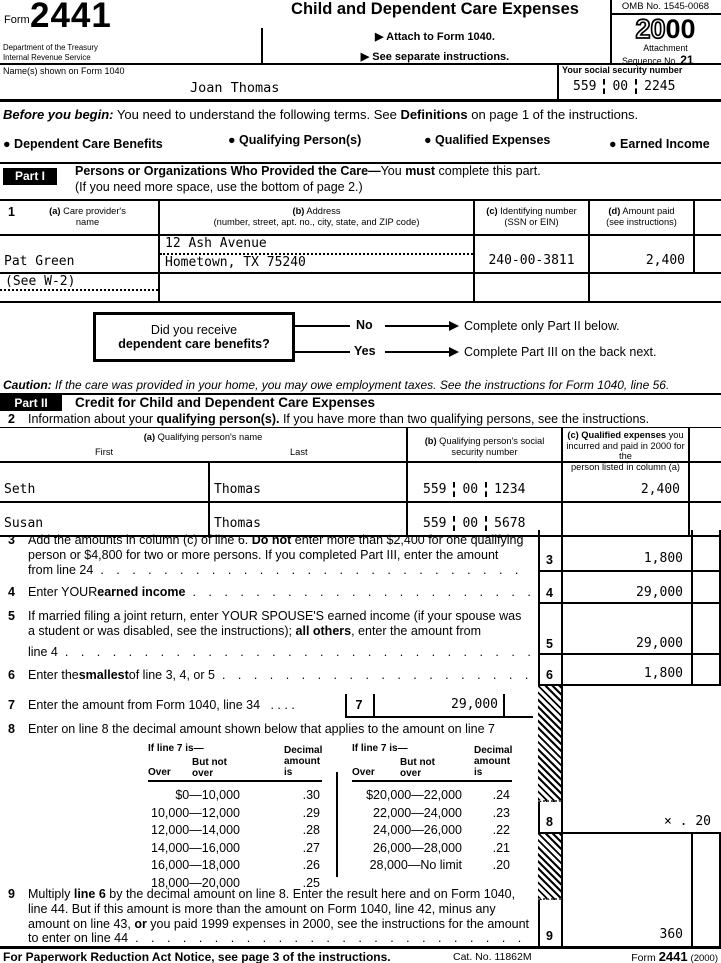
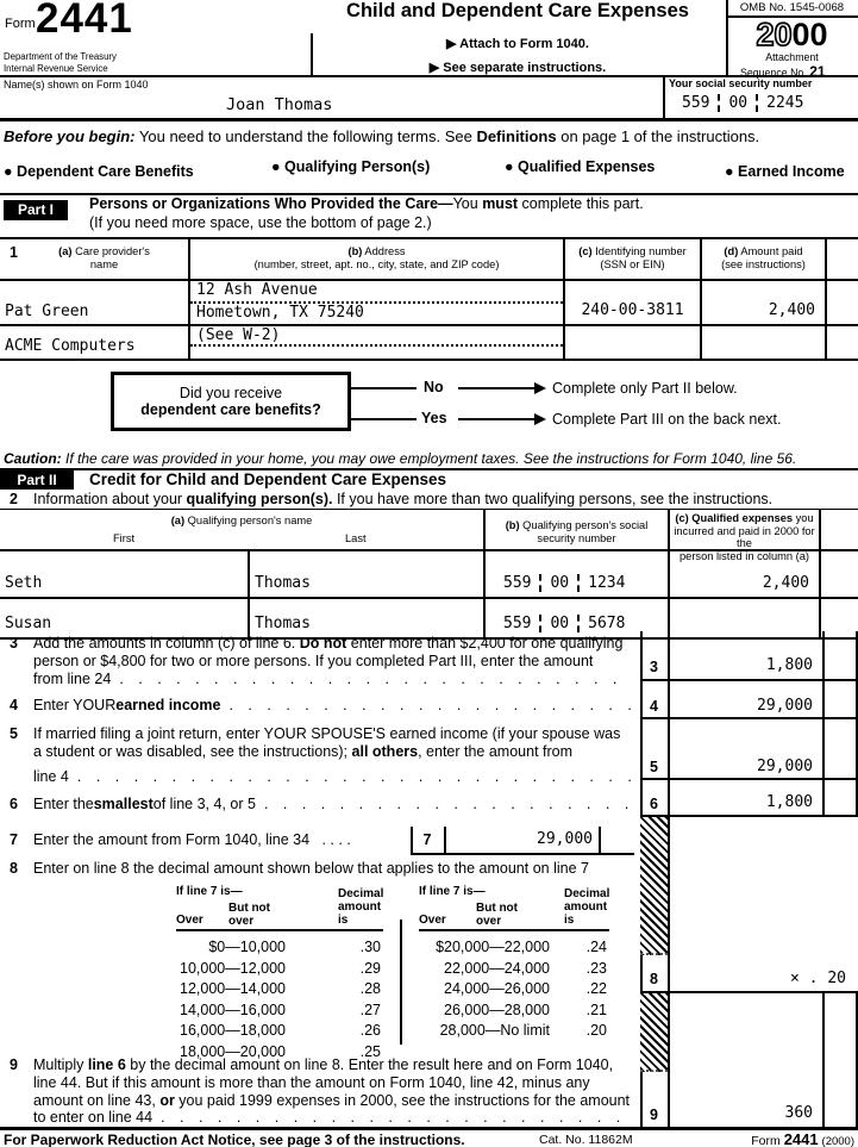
  Form
  2441
  Department of the Treasury
  Internal Revenue Service
  Child and Dependent Care Expenses
  ▶ Attach to Form 1040.
  ▶ See separate instructions.
  OMB No. 1545-0068
  2000
  Attachment
  Sequence No. 21
  Name(s) shown on Form 1040
  Joan Thomas
  Your social security number
  559 00 2245
  Before you begin: You need to understand the following terms. See Definitions on page 1 of the instructions.
  ● Dependent Care Benefits
  ● Qualifying Person(s)
  ● Qualified Expenses
  ● Earned Income
  Part I
  Persons or Organizations Who Provided the Care—You must complete this part.
  (If you need more space, use the bottom of page 2.)
  1
  (a) Care provider's
  name
  (b) Address
  (number, street, apt. no., city, state, and ZIP code)
  (c) Identifying number
  (SSN or EIN)
  (d) Amount paid
  (see instructions)
  Pat Green
  12 Ash Avenue
  Hometown, TX 75240
  240-00-3811
  2,400
+ ACME Computers
  (See W-2)
  Did you receive
  dependent care benefits?
  No
  Complete only Part II below.
  Yes
  Complete Part III on the back next.
  Caution: If the care was provided in your home, you may owe employment taxes. See the instructions for Form 1040, line 56.
  Part II
  Credit for Child and Dependent Care Expenses
  2
  Information about your qualifying person(s). If you have more than two qualifying persons, see the instructions.
  (a) Qualifying person's name
  First
  Last
  (b) Qualifying person's social
  security number
  (c) Qualified expenses you
  incurred and paid in 2000 for the
  person listed in column (a)
  Seth
  Thomas
  559 00 1234
  2,400
  Susan
  Thomas
  559 00 5678
  3
  1,800
  4
  29,000
  5
  29,000
  6
  1,800
  8
  × . 20
  9
  360
  3
  Add the amounts in column (c) of line 6. Do not enter more than $2,400 for one qualifying
  person or $4,800 for two or more persons. If you completed Part III, enter the amount
  from line 24
  . . . . . . . . . . . . . . . . . . . . . . . . . . .
  4
  Enter YOUR
  earned income
  5
  If married filing a joint return, enter YOUR SPOUSE'S earned income (if your spouse was
  a student or was disabled, see the instructions); all others, enter the amount from
  line 4
  . . . . . . . . . . . . . . . . . . . . . . . . . . . . . .
  6
  Enter the
  smallest
  of line 3, 4, or 5
  7
  Enter the amount from Form 1040, line 34 . . . .
  7
  29,000
  8
  Enter on line 8 the decimal amount shown below that applies to the amount on line 7
  If line 7 is—
  Over
  But not
  over
  Decimal
  amount
  is
  $0—10,000
  10,000—12,000
  12,000—14,000
  14,000—16,000
  16,000—18,000
  18,000—20,000
  .30
  .29
  .28
  .27
  .26
  .25
  If line 7 is—
  Over
  But not
  over
  Decimal
  amount
  is
  $20,000—22,000
  22,000—24,000
  24,000—26,000
  26,000—28,000
  28,000—No limit
  .24
  .23
  .22
  .21
  .20
  9
  Multiply line 6 by the decimal amount on line 8. Enter the result here and on Form 1040,
  line 44. But if this amount is more than the amount on Form 1040, line 42, minus any
  amount on line 43, or you paid 1999 expenses in 2000, see the instructions for the amount
  to enter on line 44
  . . . . . . . . . . . . . . . . . . . . . . . . .
  For Paperwork Reduction Act Notice, see page 3 of the instructions.
  Cat. No. 11862M
  Form 2441 (2000)
